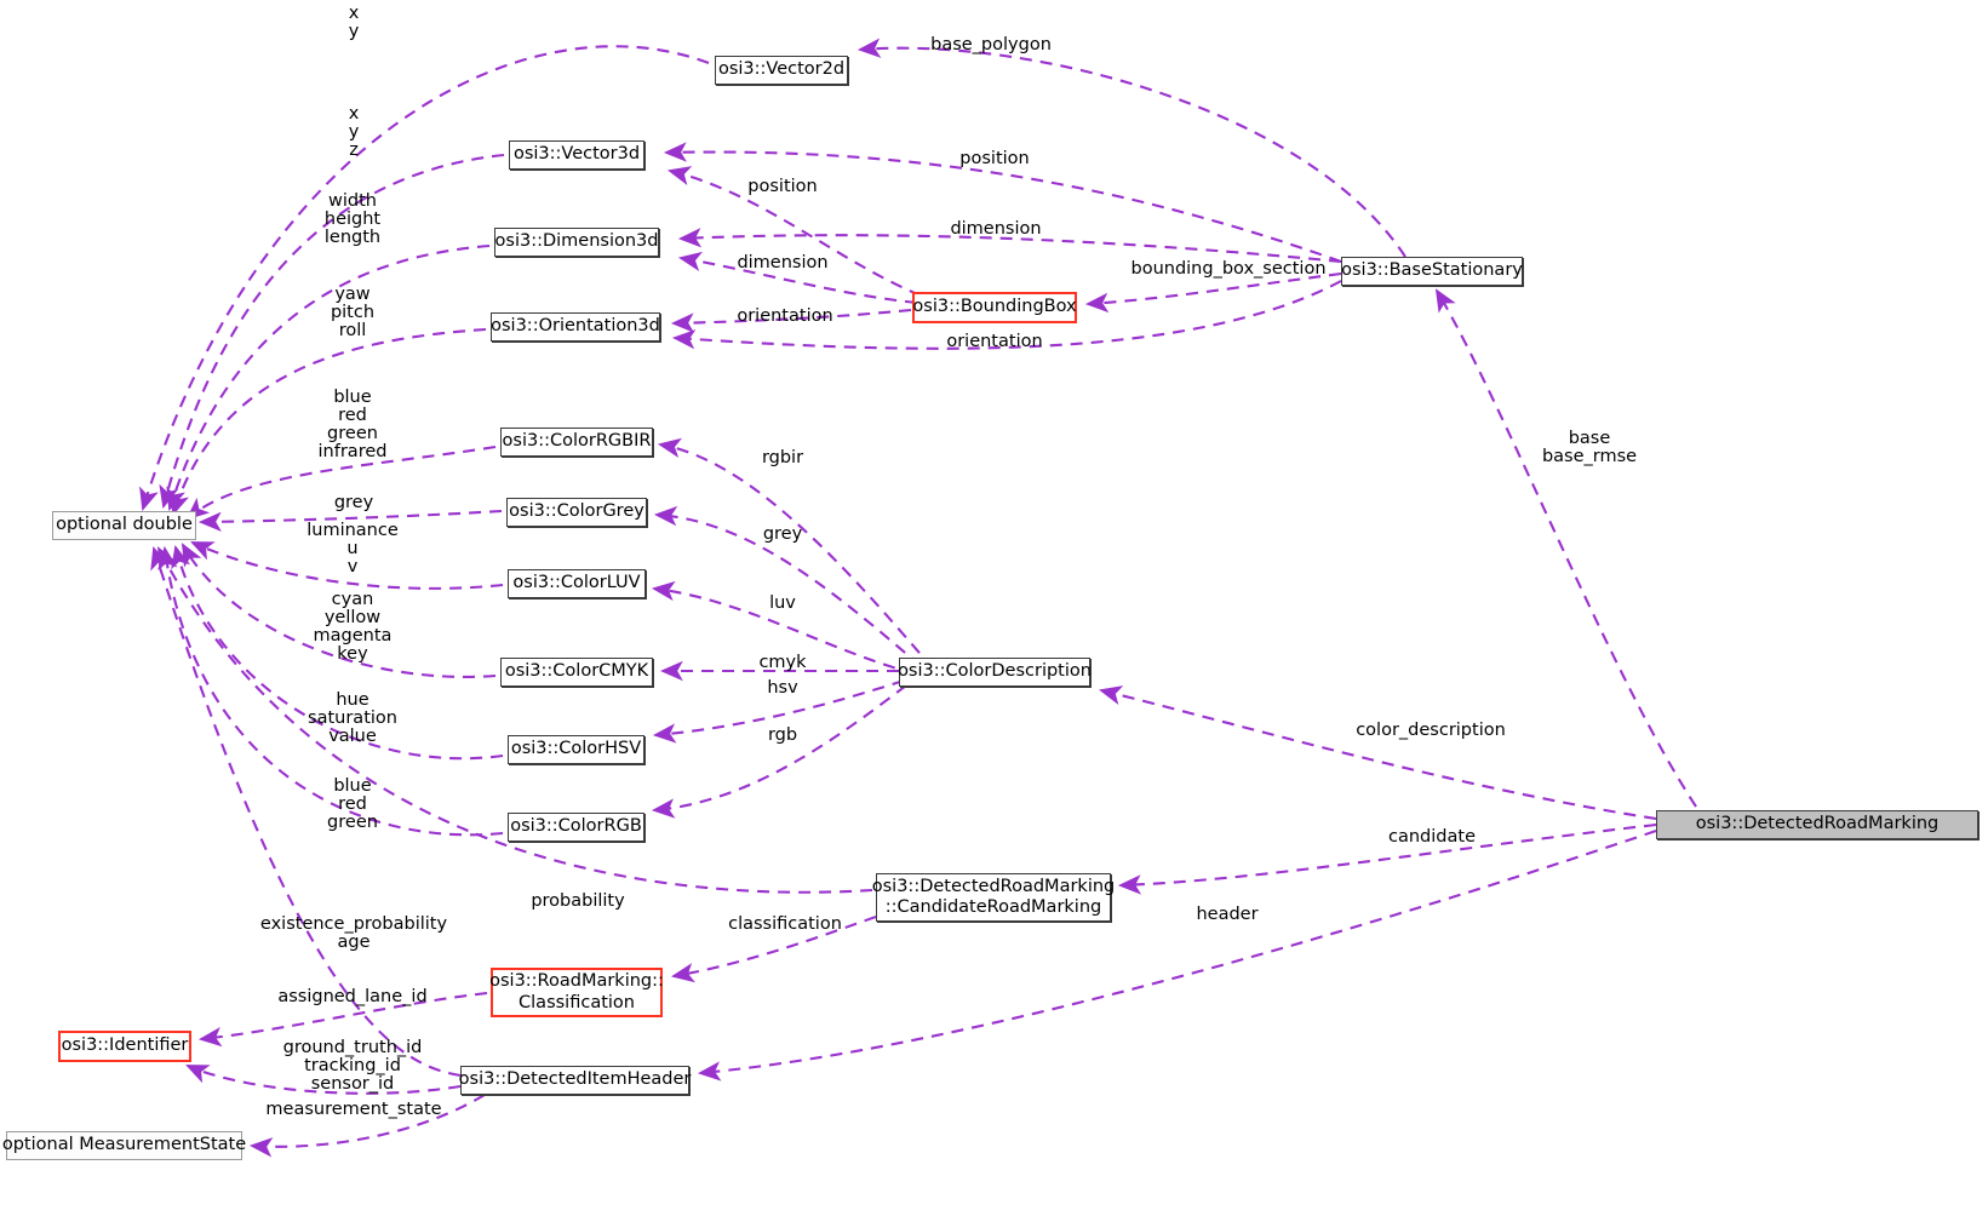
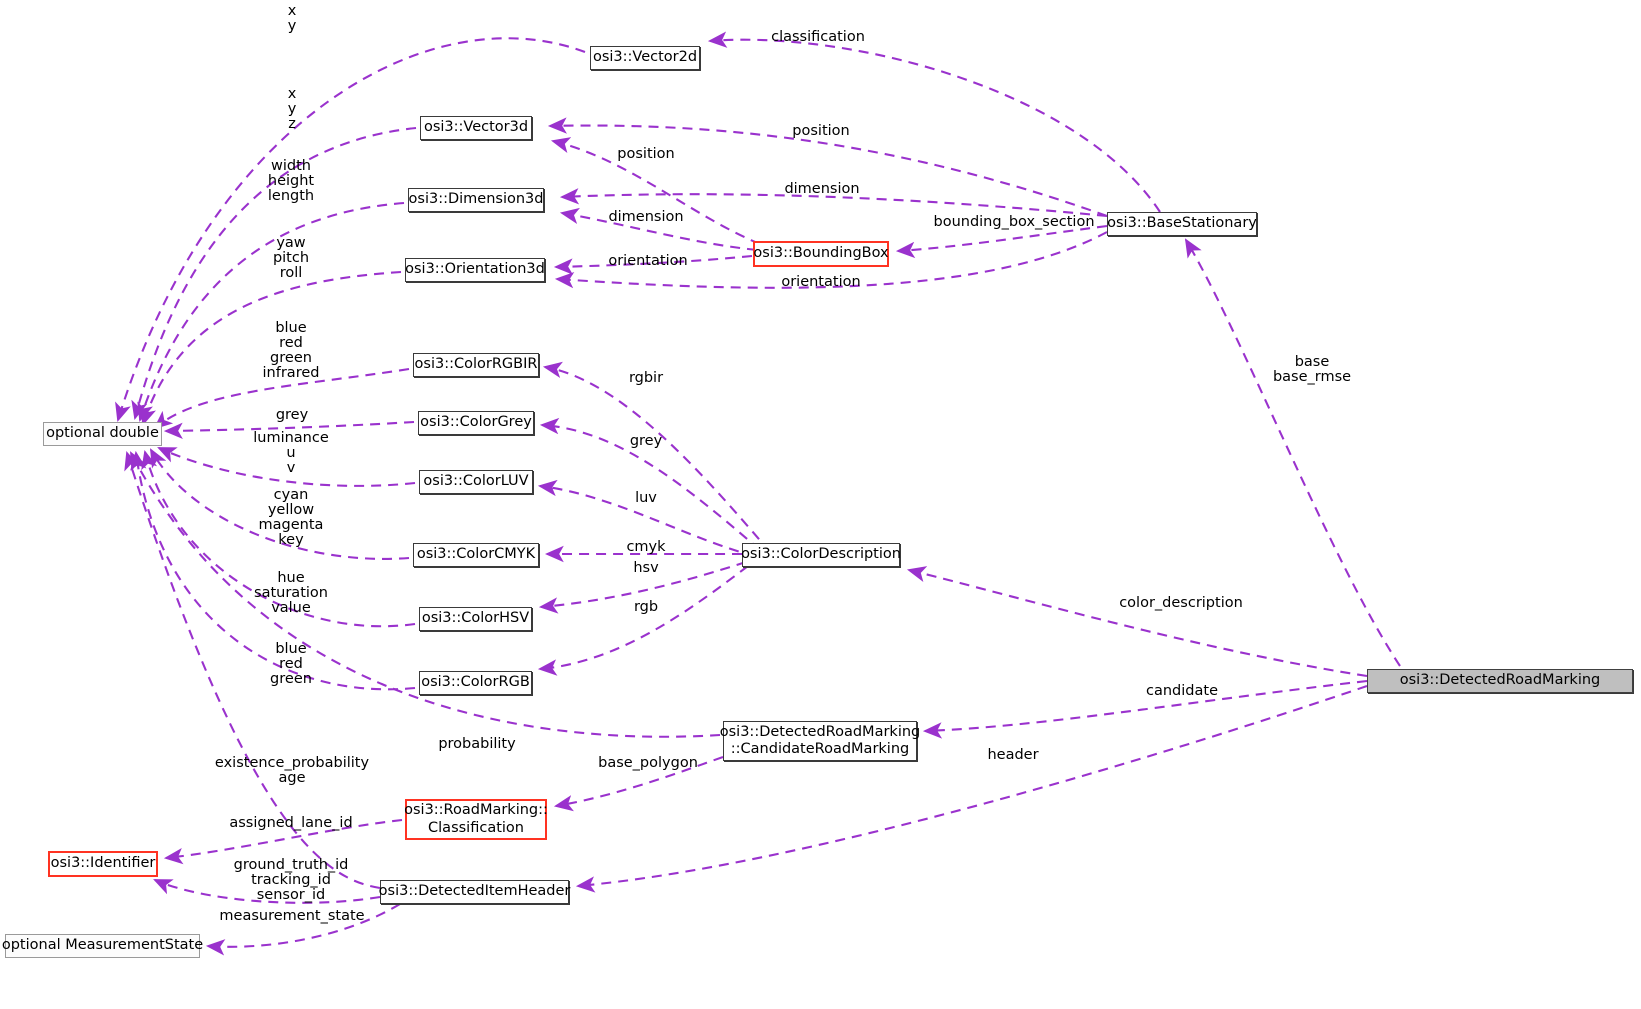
  osi3::Vector2d
  osi3::Vector3d
  osi3::Dimension3d
  osi3::Orientation3d
  osi3::BoundingBox
  osi3::BaseStationary
  osi3::ColorRGBIR
  osi3::ColorGrey
  osi3::ColorLUV
  osi3::ColorCMYK
  osi3::ColorHSV
  osi3::ColorRGB
  osi3::ColorDescription
  optional double
  osi3::DetectedRoadMarking
  ::CandidateRoadMarking
  osi3::RoadMarking::
  Classification
  osi3::Identifier
  osi3::DetectedItemHeader
  optional MeasurementState
  osi3::DetectedRoadMarking
  x
  y
- base_polygon
+ classification
  x
  y
  z
  position
  position
  width
  height
  length
  dimension
  bounding_box_section
  dimension
  yaw
  pitch
  roll
  orientation
  orientation
  blue
  red
  green
  infrared
  base
  base_rmse
  rgbir
  grey
  grey
  luminance
  u
  v
  luv
  cyan
  yellow
  magenta
  key
  cmyk
  hsv
  hue
  saturation
  value
  color_description
  rgb
  blue
  red
  green
  candidate
  probability
  header
- classification
+ base_polygon
  existence_probability
  age
  assigned_lane_id
  ground_truth_id
  tracking_id
  sensor_id
  measurement_state
